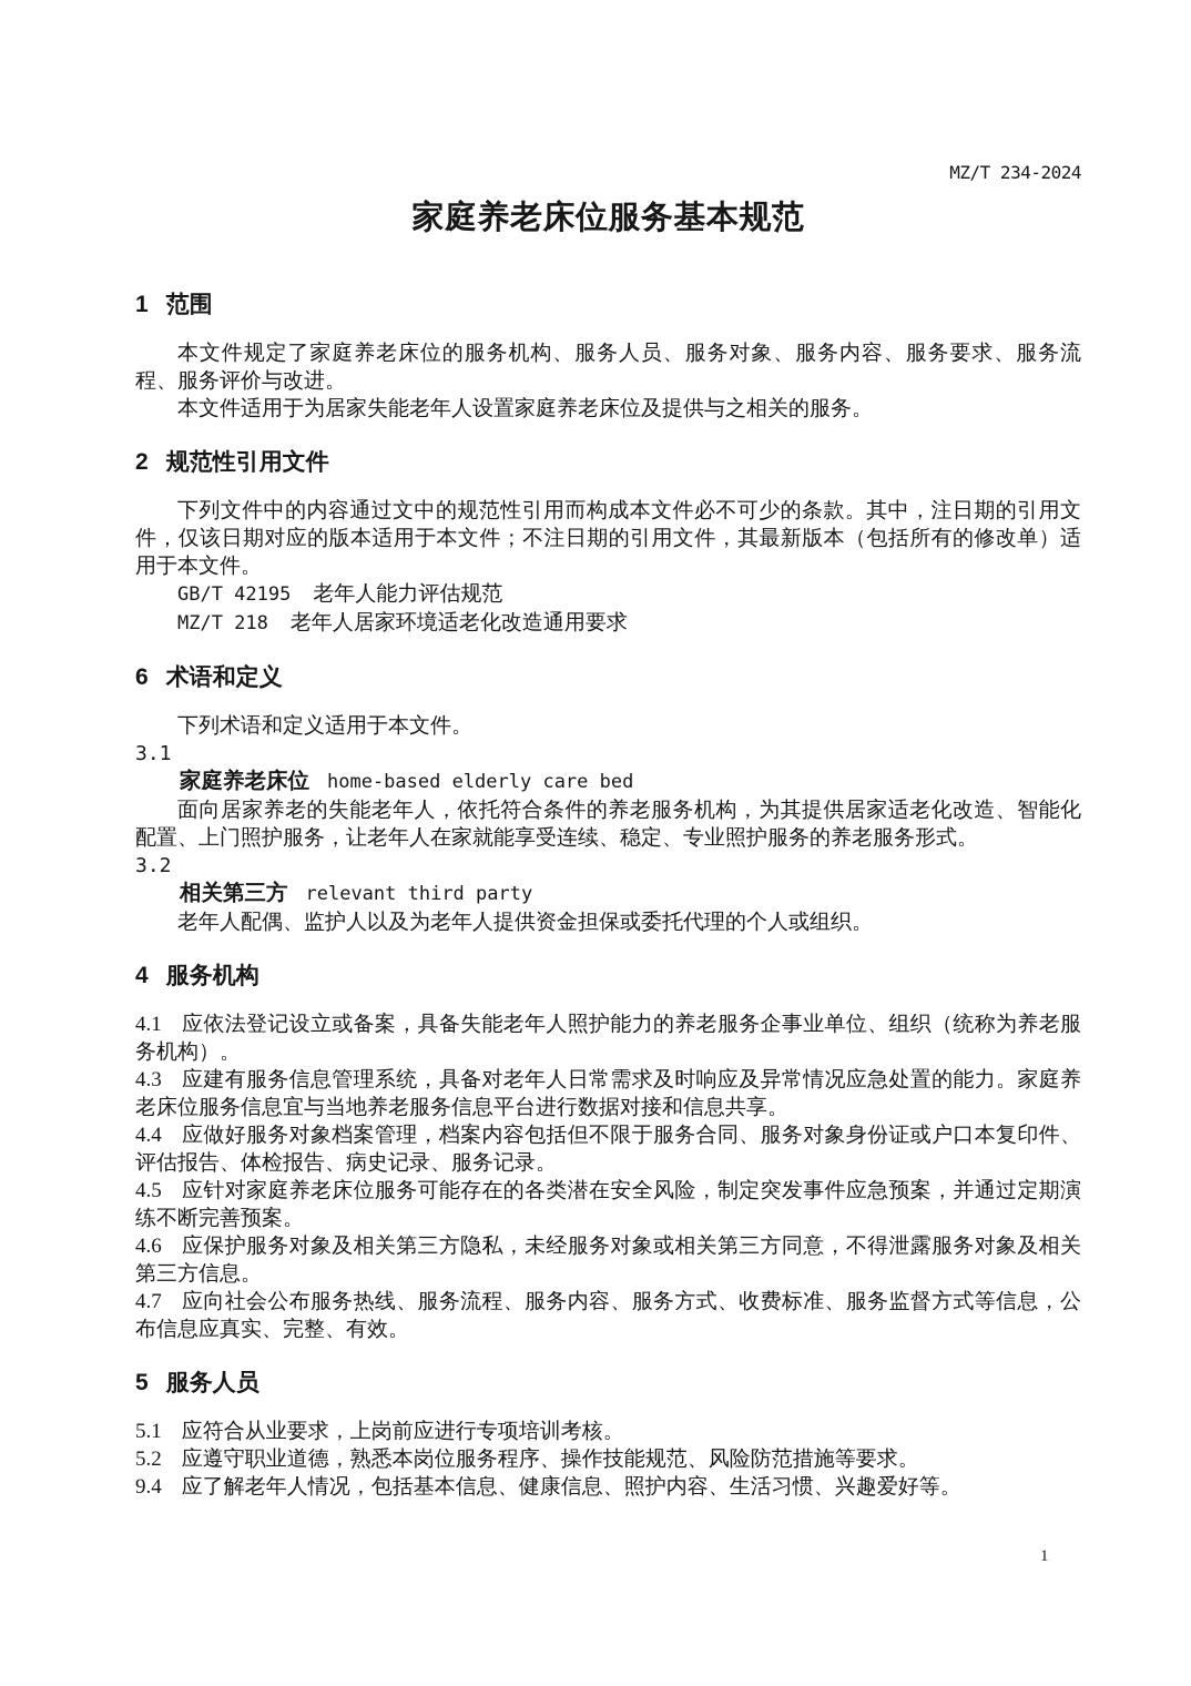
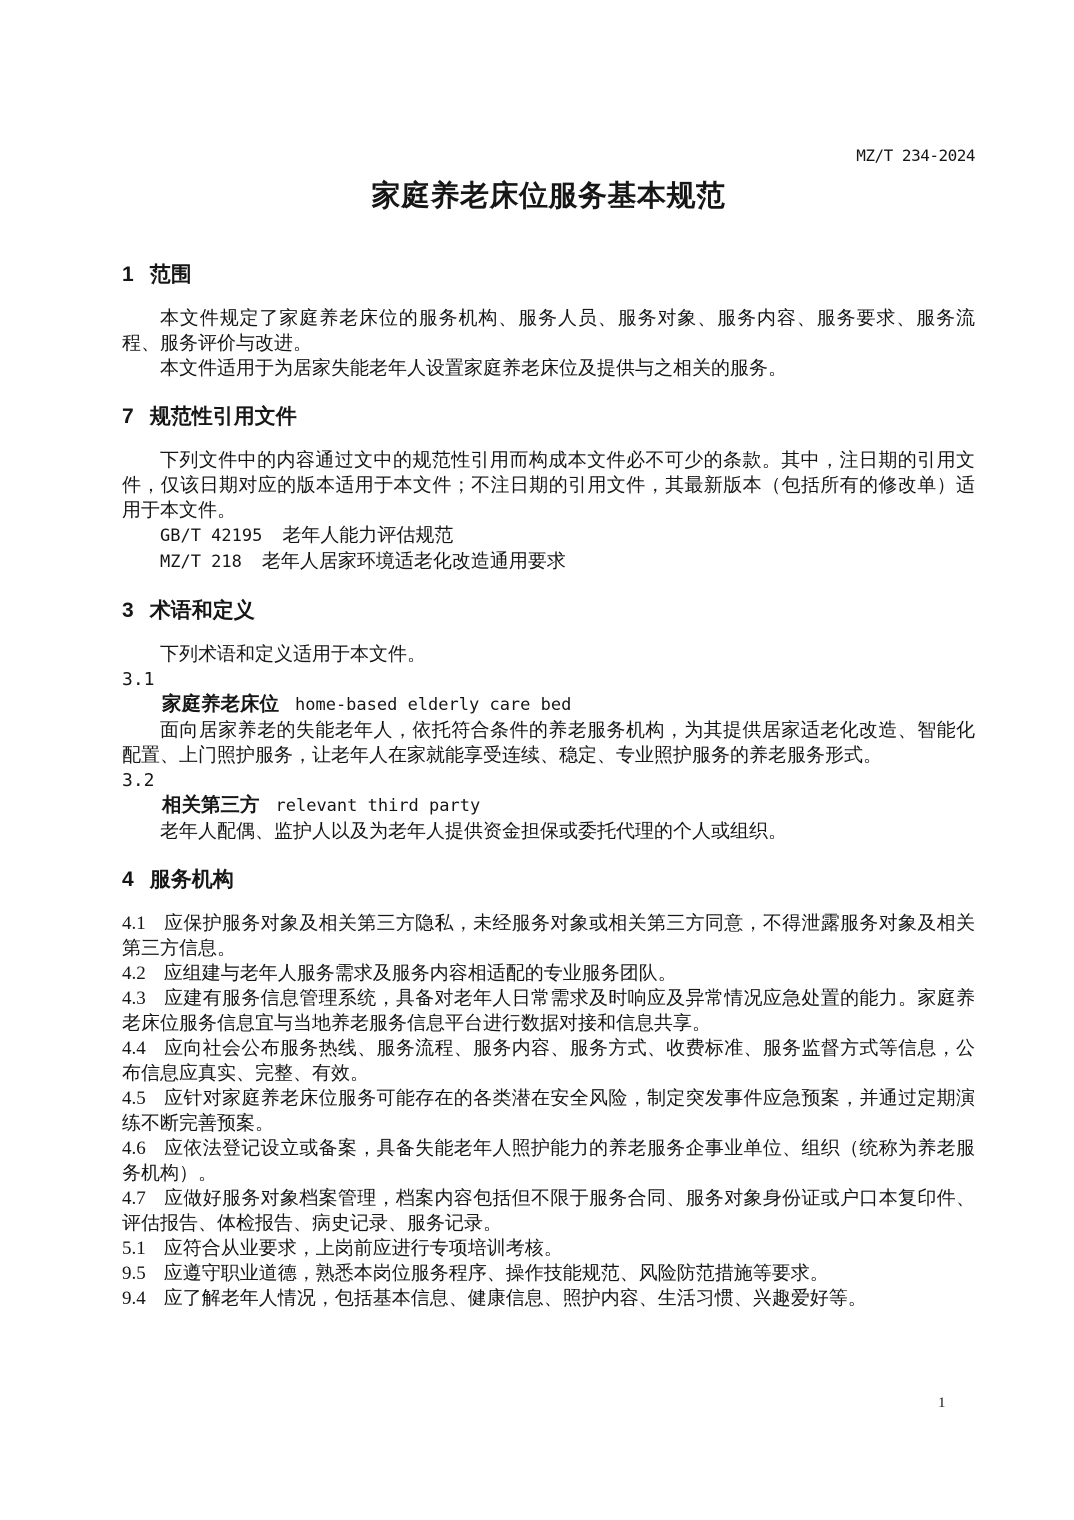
  MZ/T 234-2024
  家庭养老床位服务基本规范
  1 范围
  本文件规定了家庭养老床位的服务机构、服务人员、服务对象、服务内容、服务要求、服务流程、服务评价与改进。
  本文件适用于为居家失能老年人设置家庭养老床位及提供与之相关的服务。
- 2 规范性引用文件
+ 7 规范性引用文件
  下列文件中的内容通过文中的规范性引用而构成本文件必不可少的条款。其中，注日期的引用文件，仅该日期对应的版本适用于本文件；不注日期的引用文件，其最新版本（包括所有的修改单）适用于本文件。
  GB/T 42195 老年人能力评估规范
  MZ/T 218 老年人居家环境适老化改造通用要求
- 6 术语和定义
+ 3 术语和定义
  下列术语和定义适用于本文件。
  3.1
  家庭养老床位 home-based elderly care bed
  面向居家养老的失能老年人，依托符合条件的养老服务机构，为其提供居家适老化改造、智能化配置、上门照护服务，让老年人在家就能享受连续、稳定、专业照护服务的养老服务形式。
  3.2
  相关第三方 relevant third party
  老年人配偶、监护人以及为老年人提供资金担保或委托代理的个人或组织。
  4 服务机构
- 4.1 应依法登记设立或备案，具备失能老年人照护能力的养老服务企事业单位、组织（统称为养老服务机构）。
+ 4.1 应保护服务对象及相关第三方隐私，未经服务对象或相关第三方同意，不得泄露服务对象及相关第三方信息。
+ 4.2 应组建与老年人服务需求及服务内容相适配的专业服务团队。
  4.3 应建有服务信息管理系统，具备对老年人日常需求及时响应及异常情况应急处置的能力。家庭养老床位服务信息宜与当地养老服务信息平台进行数据对接和信息共享。
- 4.4 应做好服务对象档案管理，档案内容包括但不限于服务合同、服务对象身份证或户口本复印件、评估报告、体检报告、病史记录、服务记录。
+ 4.4 应向社会公布服务热线、服务流程、服务内容、服务方式、收费标准、服务监督方式等信息，公布信息应真实、完整、有效。
  4.5 应针对家庭养老床位服务可能存在的各类潜在安全风险，制定突发事件应急预案，并通过定期演练不断完善预案。
- 4.6 应保护服务对象及相关第三方隐私，未经服务对象或相关第三方同意，不得泄露服务对象及相关第三方信息。
+ 4.6 应依法登记设立或备案，具备失能老年人照护能力的养老服务企事业单位、组织（统称为养老服务机构）。
- 4.7 应向社会公布服务热线、服务流程、服务内容、服务方式、收费标准、服务监督方式等信息，公布信息应真实、完整、有效。
+ 4.7 应做好服务对象档案管理，档案内容包括但不限于服务合同、服务对象身份证或户口本复印件、评估报告、体检报告、病史记录、服务记录。
- 5 服务人员
  5.1 应符合从业要求，上岗前应进行专项培训考核。
- 5.2 应遵守职业道德，熟悉本岗位服务程序、操作技能规范、风险防范措施等要求。
+ 9.5 应遵守职业道德，熟悉本岗位服务程序、操作技能规范、风险防范措施等要求。
  9.4 应了解老年人情况，包括基本信息、健康信息、照护内容、生活习惯、兴趣爱好等。
  1
